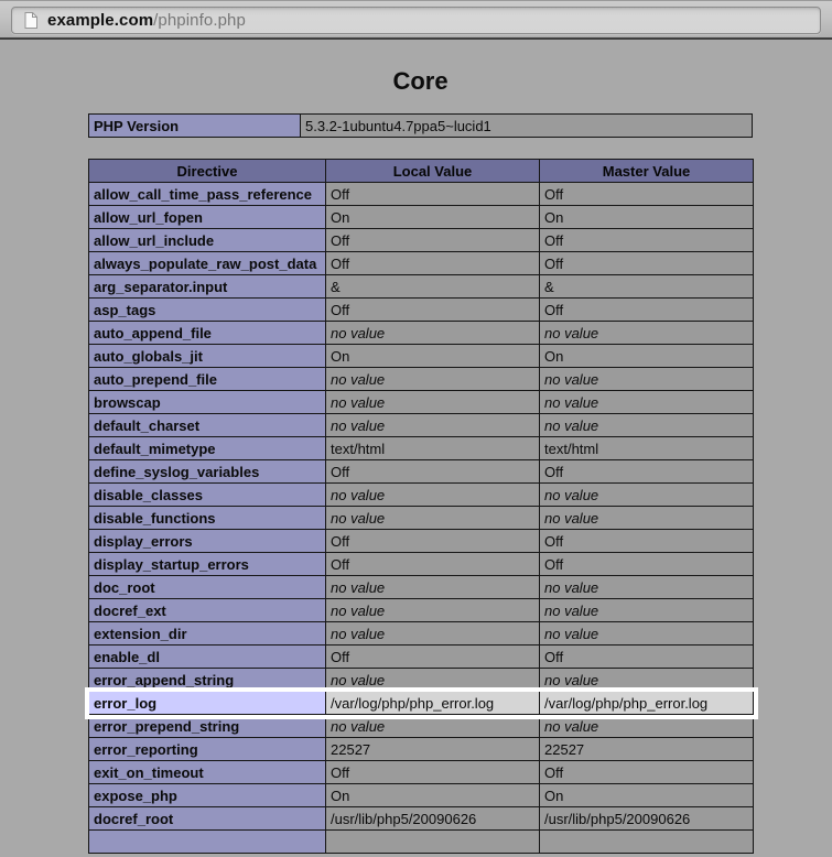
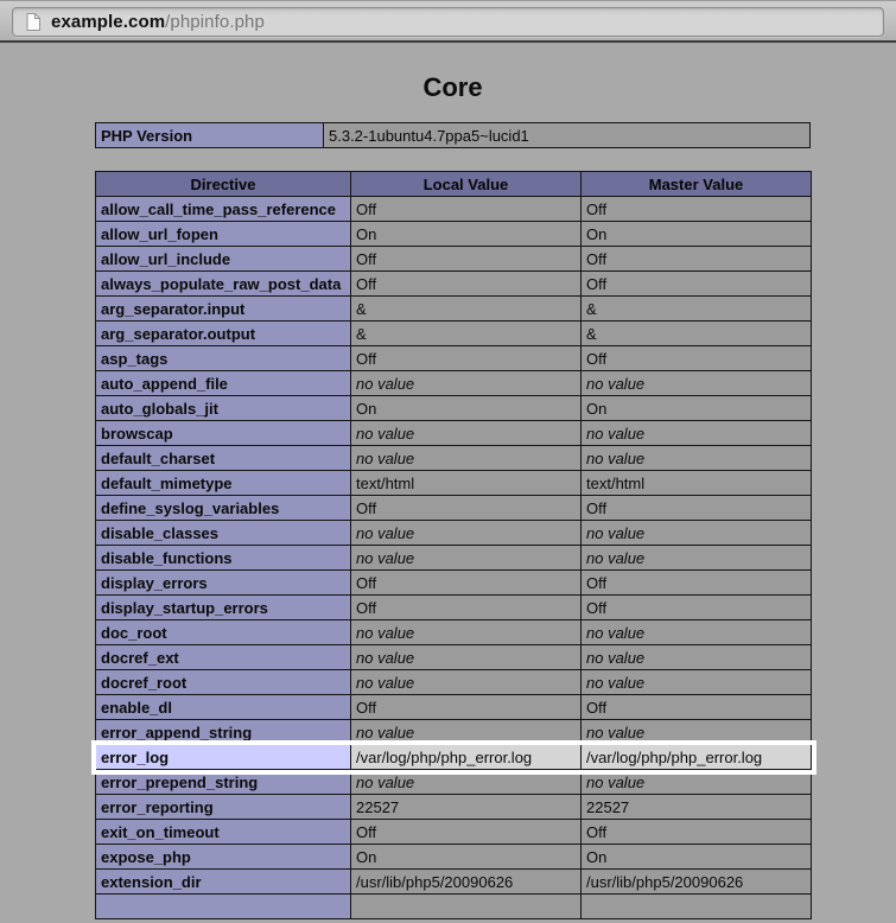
  example.com/phpinfo.php
  Core
  PHP Version	5.3.2-1ubuntu4.7ppa5~lucid1
  Directive	Local Value	Master Value
  allow_call_time_pass_reference	Off	Off
  allow_url_fopen	On	On
  allow_url_include	Off	Off
  always_populate_raw_post_data	Off	Off
  arg_separator.input	&	&
+ arg_separator.output	&	&
  asp_tags	Off	Off
  auto_append_file	no value	no value
  auto_globals_jit	On	On
- auto_prepend_file	no value	no value
  browscap	no value	no value
  default_charset	no value	no value
  default_mimetype	text/html	text/html
  define_syslog_variables	Off	Off
  disable_classes	no value	no value
  disable_functions	no value	no value
  display_errors	Off	Off
  display_startup_errors	Off	Off
  doc_root	no value	no value
  docref_ext	no value	no value
- extension_dir	no value	no value
+ docref_root	no value	no value
  enable_dl	Off	Off
  error_append_string	no value	no value
  error_log	/var/log/php/php_error.log	/var/log/php/php_error.log
  error_prepend_string	no value	no value
  error_reporting	22527	22527
  exit_on_timeout	Off	Off
  expose_php	On	On
- docref_root	/usr/lib/php5/20090626	/usr/lib/php5/20090626
+ extension_dir	/usr/lib/php5/20090626	/usr/lib/php5/20090626
